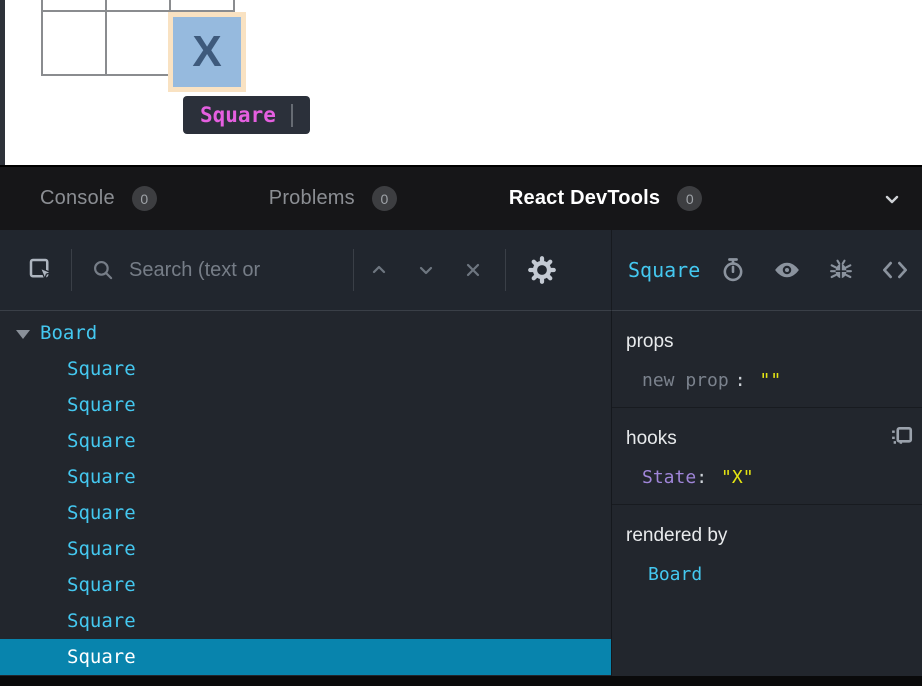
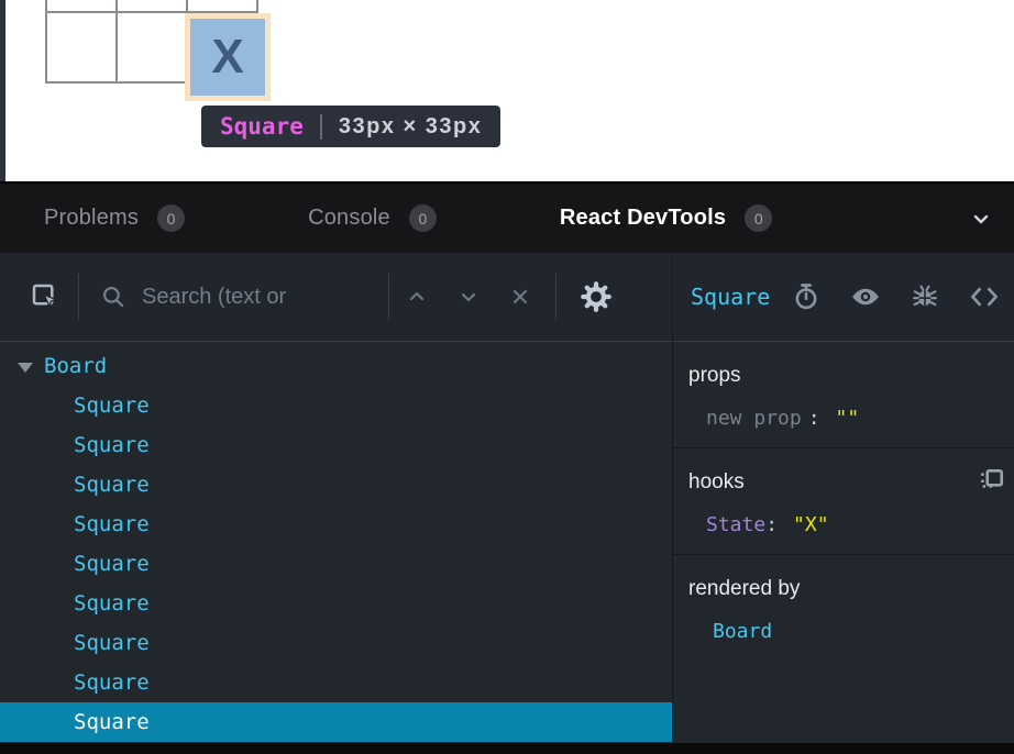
  X
  Square
+ 33px × 33px
- Console
+ Problems
  0
- Problems
+ Console
  0
  React DevTools
  0
  Search (text or
  Square
  Board
  Square
  Square
  Square
  Square
  Square
  Square
  Square
  Square
  Square
  props
  new prop
  :
  ""
  hooks
  State
  :
  "X"
  rendered by
  Board
